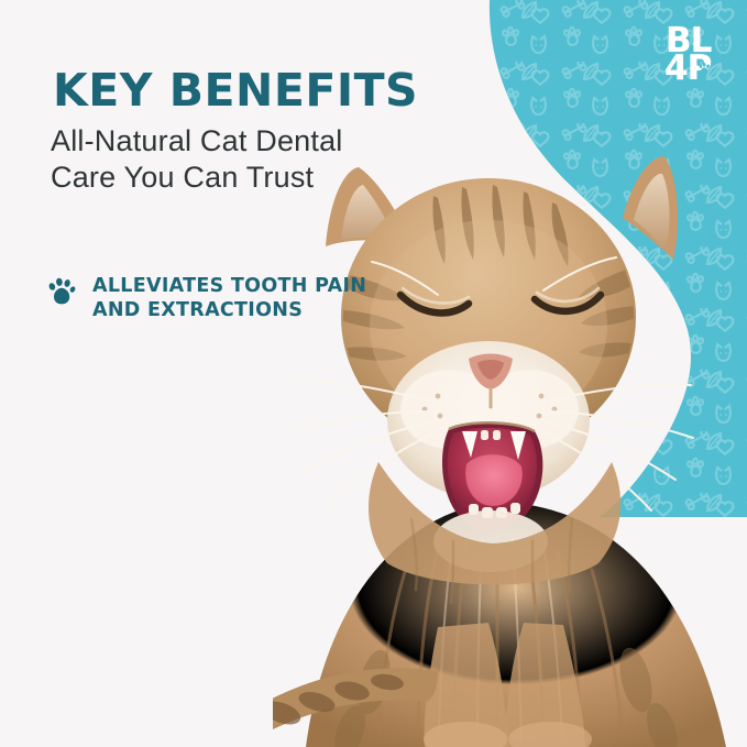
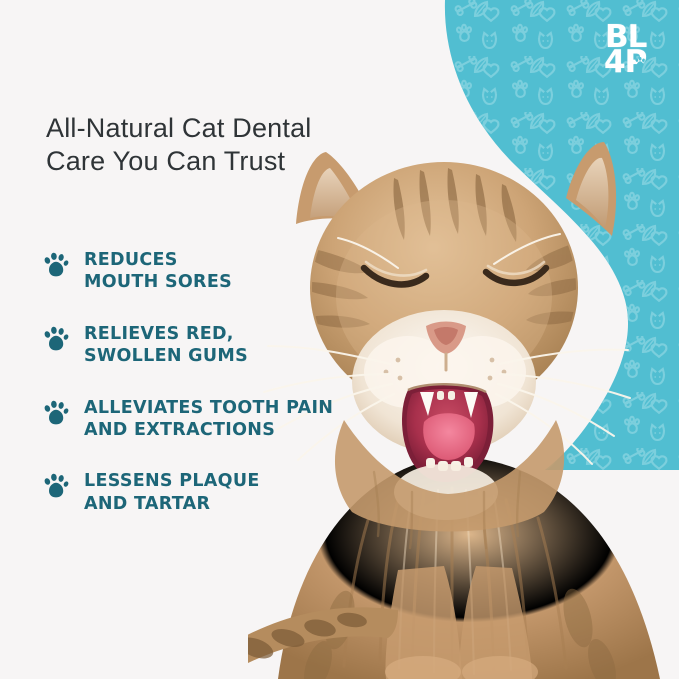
  BL
  4P
- KEY BENEFITS
  All-Natural Cat Dental
  Care You Can Trust
+ REDUCES
+ MOUTH SORES
+ RELIEVES RED,
+ SWOLLEN GUMS
  ALLEVIATES TOOTH PAIN
  AND EXTRACTIONS
+ LESSENS PLAQUE
+ AND TARTAR
